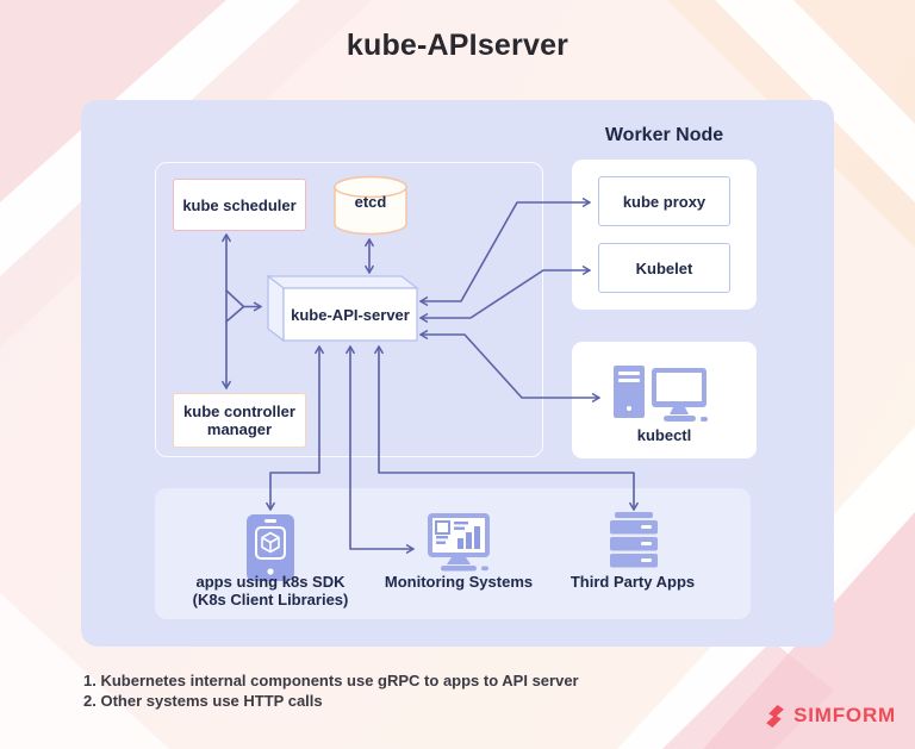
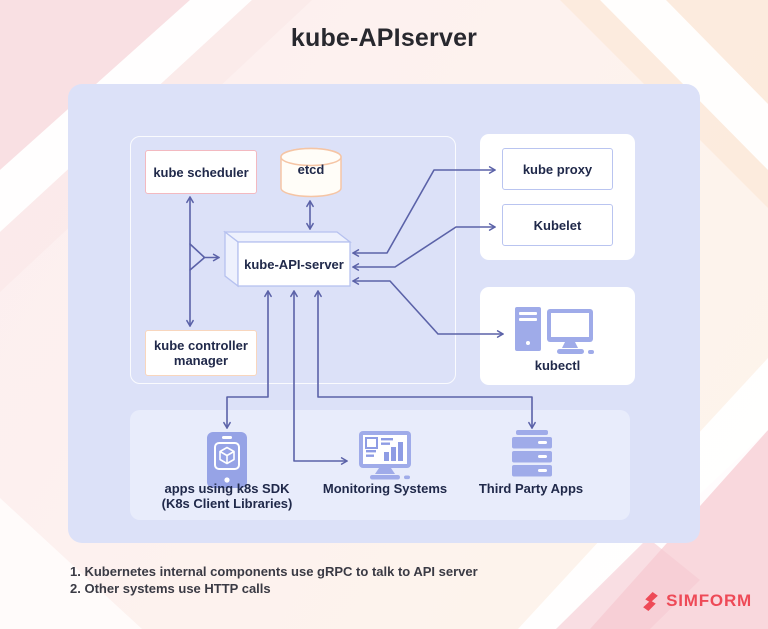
  kube-APIserver
- Worker Node
  kube scheduler
  etcd
  kube-API-server
  kube controller manager
  kube proxy
  Kubelet
  kubectl
  apps using k8s SDK
  (K8s Client Libraries)
  Monitoring Systems
  Third Party Apps
- 1. Kubernetes internal components use gRPC to apps to API server
+ 1. Kubernetes internal components use gRPC to talk to API server
  2. Other systems use HTTP calls
  SIMFORM
